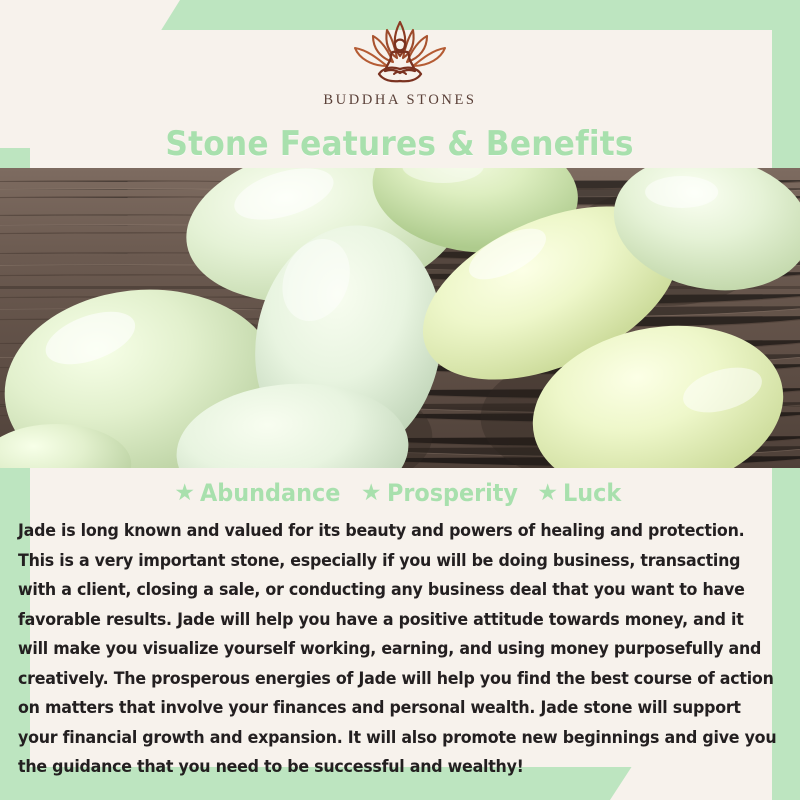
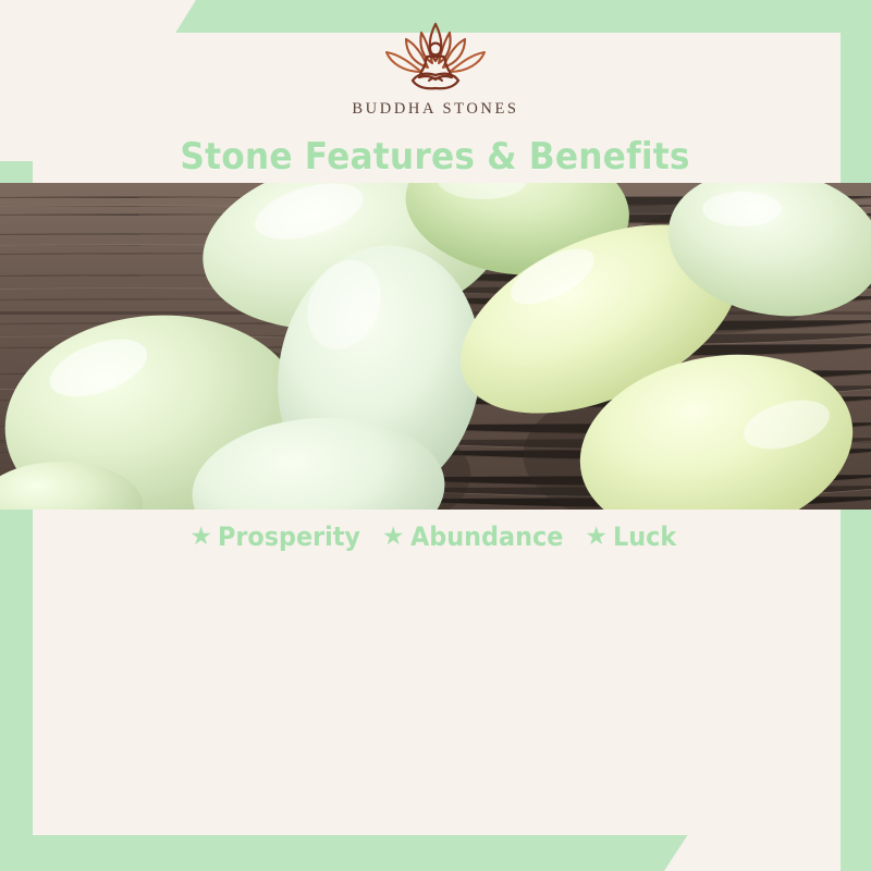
  BUDDHA STONES
  Stone Features & Benefits
  ★
- Abundance
+ Prosperity
  ★
- Prosperity
+ Abundance
  ★
  Luck
- Jade is long known and valued for its beauty and powers of healing and protection. This is a very important stone, especially if you will be doing business, transacting with a client, closing a sale, or conducting any business deal that you want to have favorable results. Jade will help you have a positive attitude towards money, and it will make you visualize yourself working, earning, and using money purposefully and creatively. The prosperous energies of Jade will help you find the best course of action on matters that involve your finances and personal wealth. Jade stone will support your financial growth and expansion. It will also promote new beginnings and give you the guidance that you need to be successful and wealthy!
